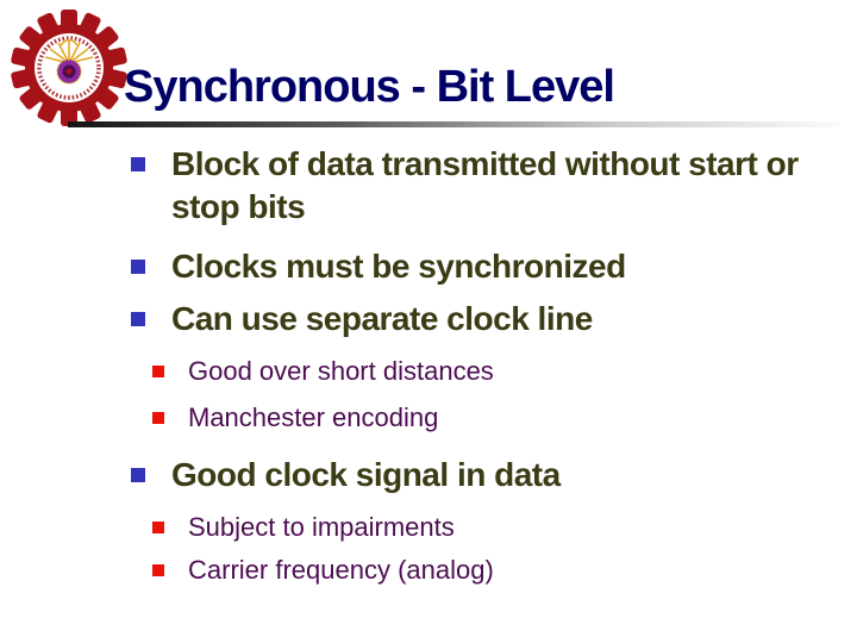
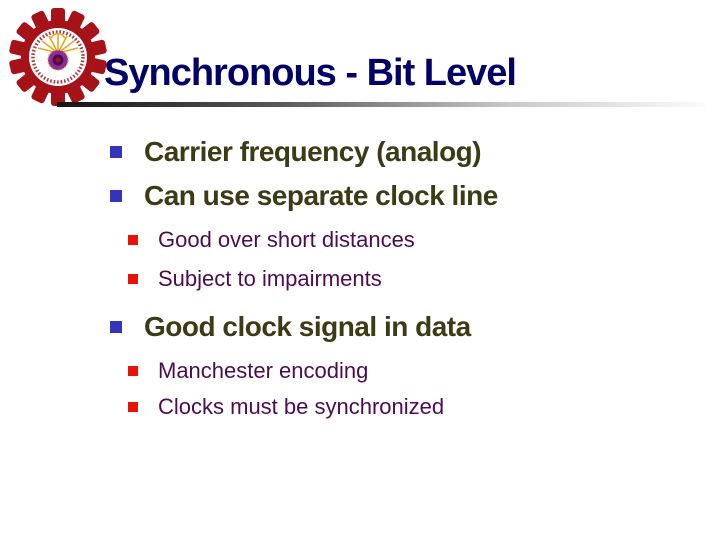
  Synchronous - Bit Level
- Block of data transmitted without start or stop bits
- Clocks must be synchronized
+ Carrier frequency (analog)
  Can use separate clock line
  Good over short distances
- Manchester encoding
+ Subject to impairments
  Good clock signal in data
- Subject to impairments
+ Manchester encoding
- Carrier frequency (analog)
+ Clocks must be synchronized
